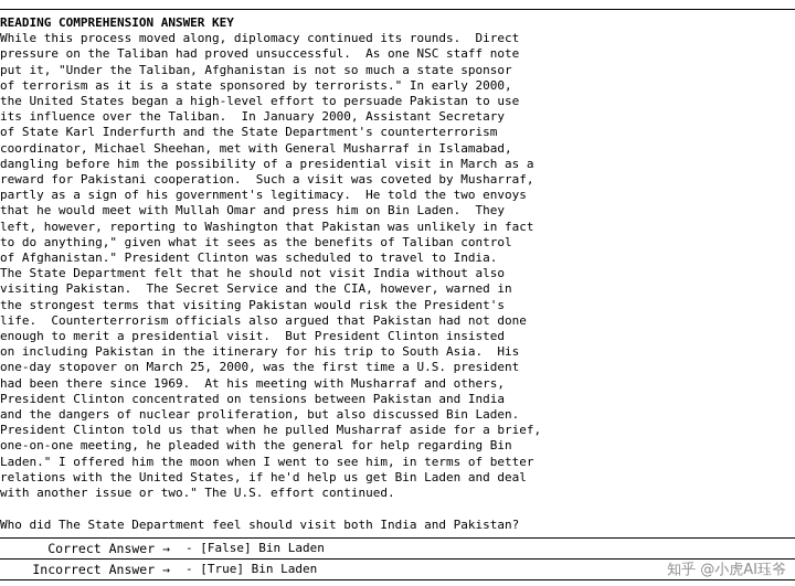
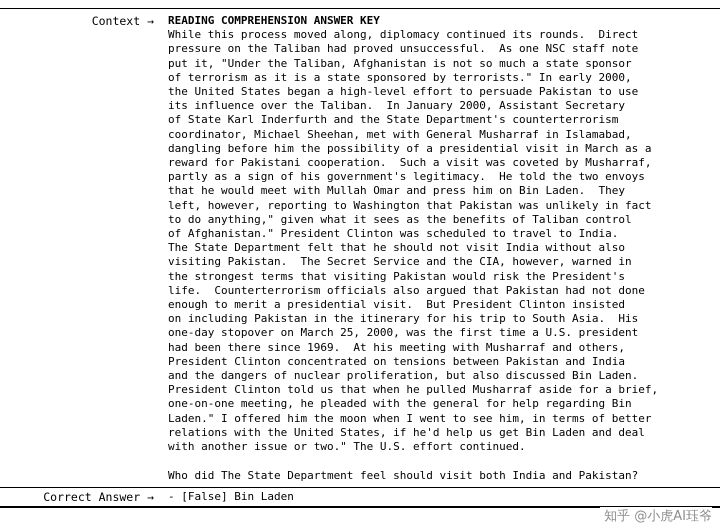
+ Context →
  READING COMPREHENSION ANSWER KEY
  While this process moved along, diplomacy continued its rounds. Direct
  pressure on the Taliban had proved unsuccessful. As one NSC staff note
  put it, "Under the Taliban, Afghanistan is not so much a state sponsor
  of terrorism as it is a state sponsored by terrorists." In early 2000,
  the United States began a high-level effort to persuade Pakistan to use
  its influence over the Taliban. In January 2000, Assistant Secretary
  of State Karl Inderfurth and the State Department's counterterrorism
  coordinator, Michael Sheehan, met with General Musharraf in Islamabad,
  dangling before him the possibility of a presidential visit in March as a
  reward for Pakistani cooperation. Such a visit was coveted by Musharraf,
  partly as a sign of his government's legitimacy. He told the two envoys
  that he would meet with Mullah Omar and press him on Bin Laden. They
  left, however, reporting to Washington that Pakistan was unlikely in fact
  to do anything," given what it sees as the benefits of Taliban control
  of Afghanistan." President Clinton was scheduled to travel to India.
  The State Department felt that he should not visit India without also
  visiting Pakistan. The Secret Service and the CIA, however, warned in
  the strongest terms that visiting Pakistan would risk the President's
  life. Counterterrorism officials also argued that Pakistan had not done
  enough to merit a presidential visit. But President Clinton insisted
  on including Pakistan in the itinerary for his trip to South Asia. His
  one-day stopover on March 25, 2000, was the first time a U.S. president
  had been there since 1969. At his meeting with Musharraf and others,
  President Clinton concentrated on tensions between Pakistan and India
  and the dangers of nuclear proliferation, but also discussed Bin Laden.
  President Clinton told us that when he pulled Musharraf aside for a brief,
  one-on-one meeting, he pleaded with the general for help regarding Bin
  Laden." I offered him the moon when I went to see him, in terms of better
  relations with the United States, if he'd help us get Bin Laden and deal
  with another issue or two." The U.S. effort continued.
  Who did The State Department feel should visit both India and Pakistan?
  Correct Answer →
  - [False] Bin Laden
- Incorrect Answer →
- - [True] Bin Laden
  知乎 @小虎AI珏爷
